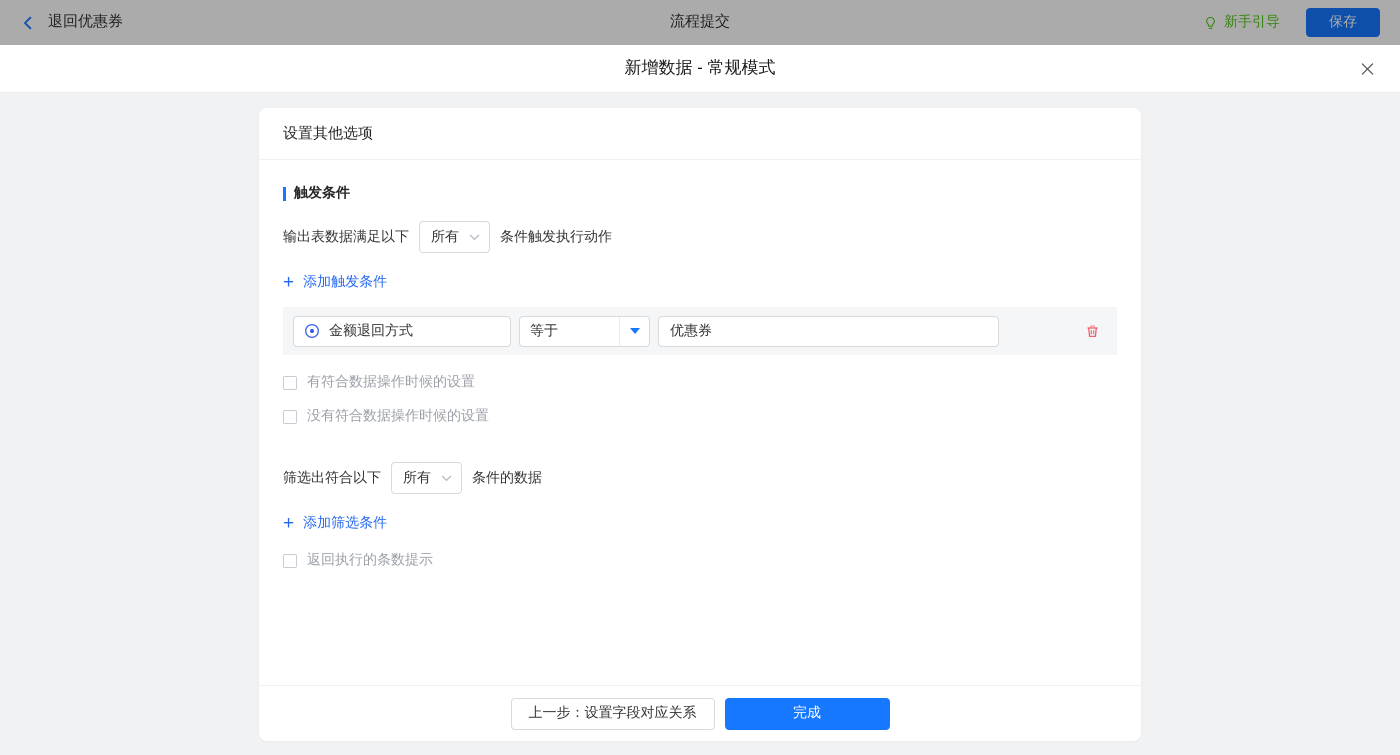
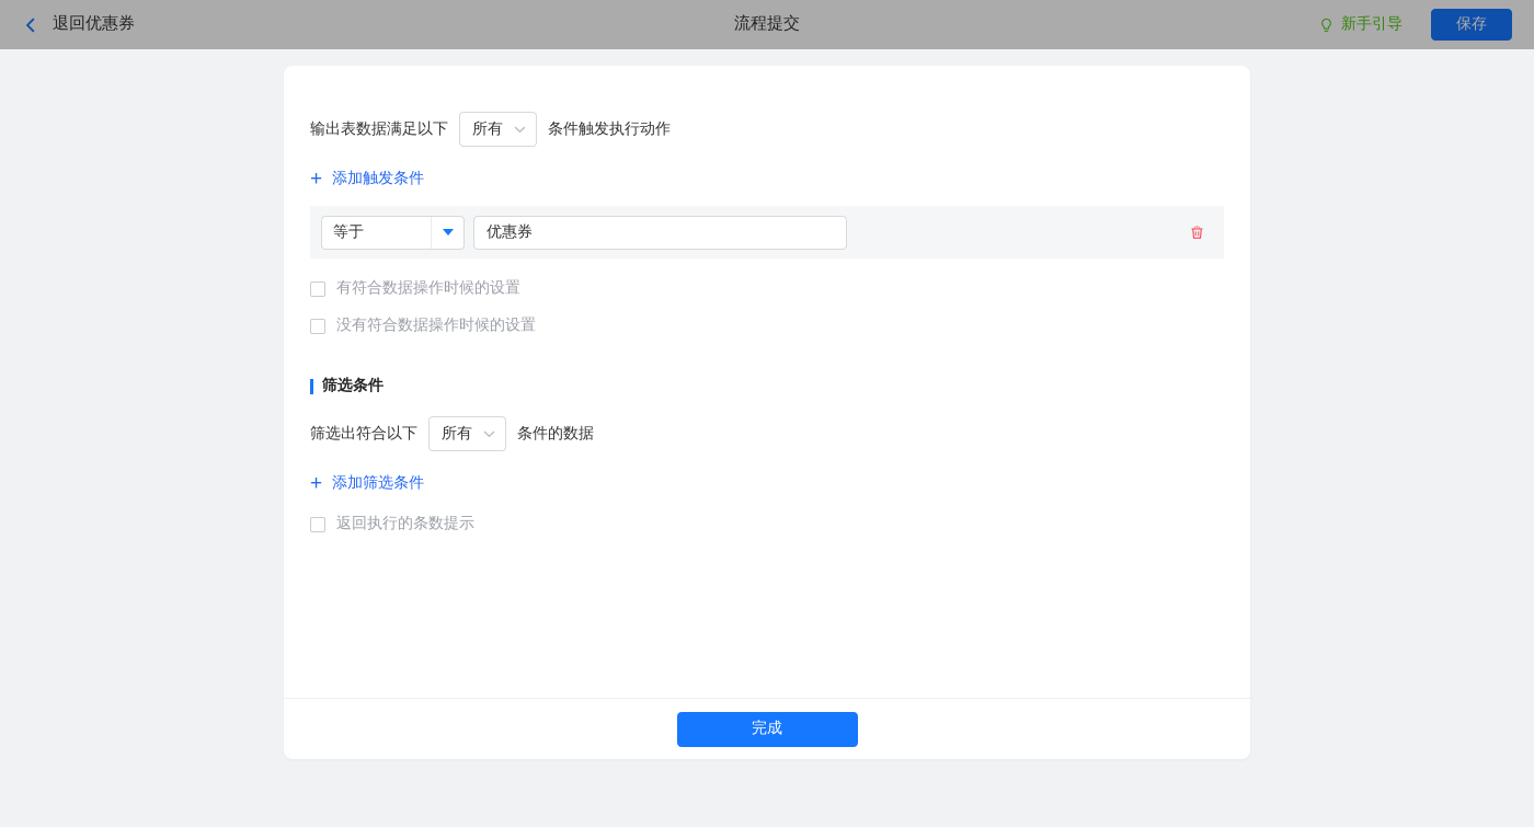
  退回优惠券
  流程提交
  新手引导
  保存
- 新增数据 - 常规模式
- 设置其他选项
- 触发条件
  输出表数据满足以下
  所有
  条件触发执行动作
  +
  添加触发条件
- 金额退回方式
  等于
  优惠券
  有符合数据操作时候的设置
  没有符合数据操作时候的设置
+ 筛选条件
  筛选出符合以下
  所有
  条件的数据
  +
  添加筛选条件
  返回执行的条数提示
- 上一步：设置字段对应关系
  完成
